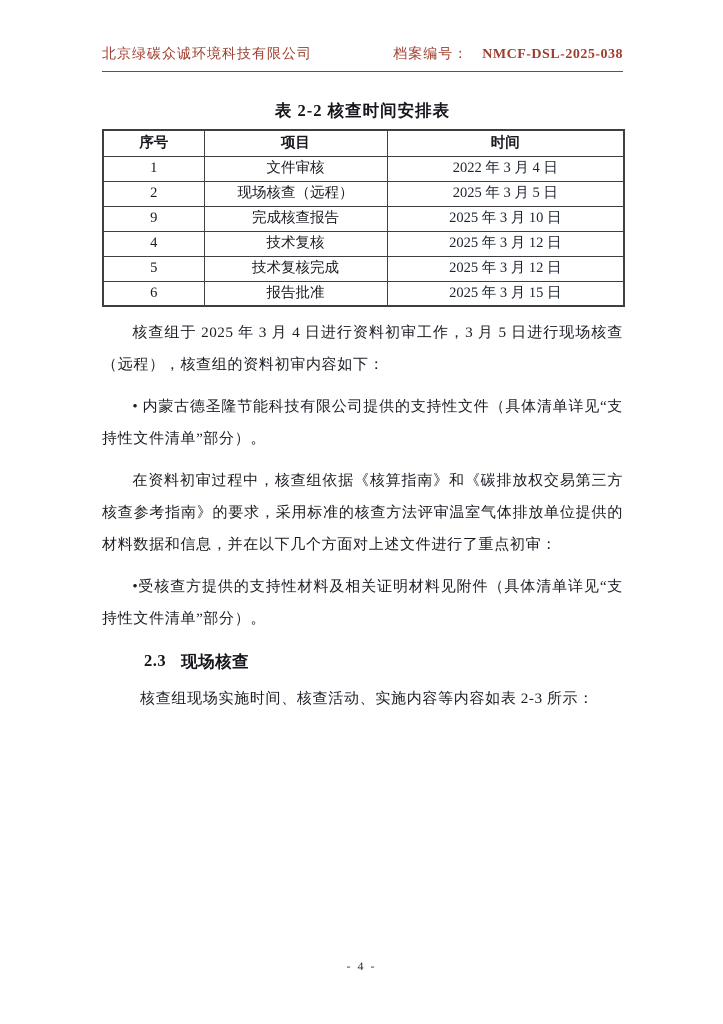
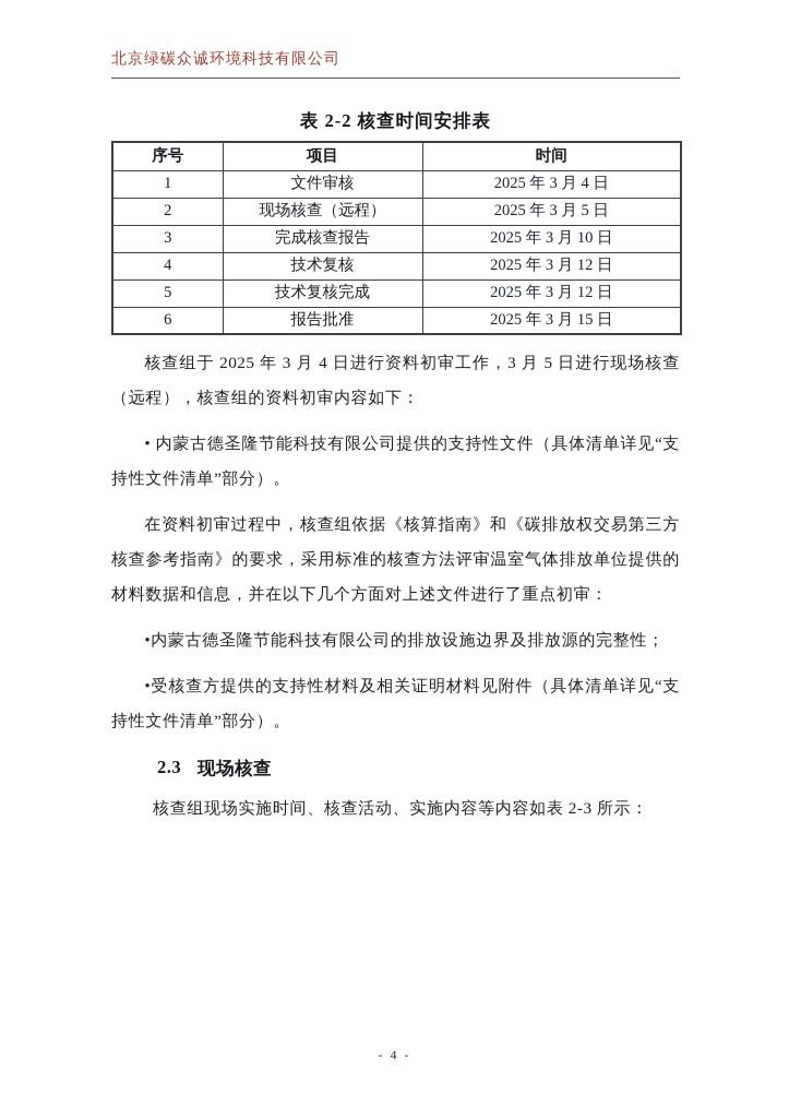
  北京绿碳众诚环境科技有限公司
- 档案编号：
- NMCF-DSL-2025-038
  表 2-2 核查时间安排表
  序号	项目	时间
- 1	文件审核	2022 年 3 月 4 日
+ 1	文件审核	2025 年 3 月 4 日
  2	现场核查（远程）	2025 年 3 月 5 日
- 9	完成核查报告	2025 年 3 月 10 日
+ 3	完成核查报告	2025 年 3 月 10 日
  4	技术复核	2025 年 3 月 12 日
  5	技术复核完成	2025 年 3 月 12 日
  6	报告批准	2025 年 3 月 15 日
  核查组于 2025 年 3 月 4 日进行资料初审工作，3 月 5 日进行现场核查（远程），核查组的资料初审内容如下：
  • 内蒙古德圣隆节能科技有限公司提供的支持性文件（具体清单详见“支持性文件清单”部分）。
  在资料初审过程中，核查组依据《核算指南》和《碳排放权交易第三方核查参考指南》的要求，采用标准的核查方法评审温室气体排放单位提供的材料数据和信息，并在以下几个方面对上述文件进行了重点初审：
+ •内蒙古德圣隆节能科技有限公司的排放设施边界及排放源的完整性；
  •受核查方提供的支持性材料及相关证明材料见附件（具体清单详见“支持性文件清单”部分）。
  2.3
  现场核查
  核查组现场实施时间、核查活动、实施内容等内容如表 2-3 所示：
  - 4 -
